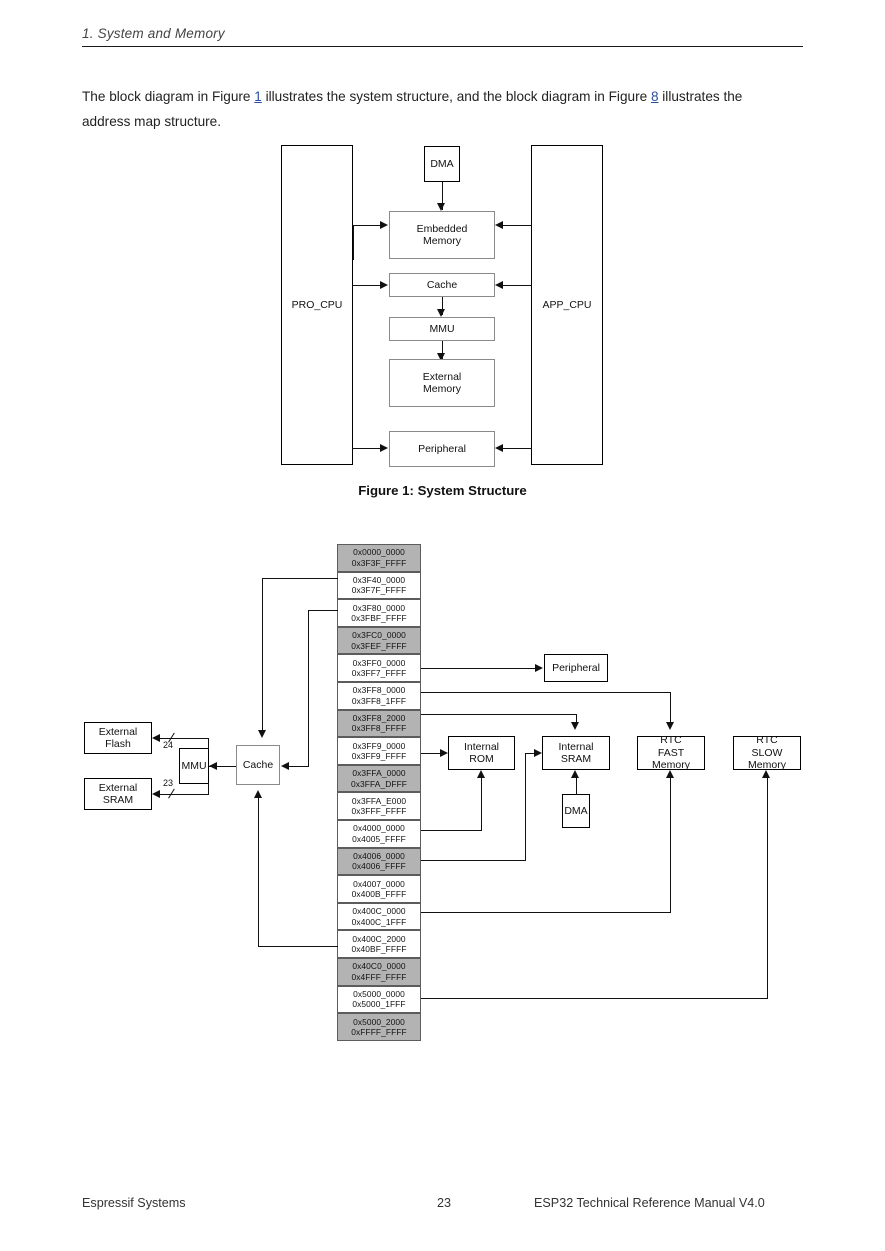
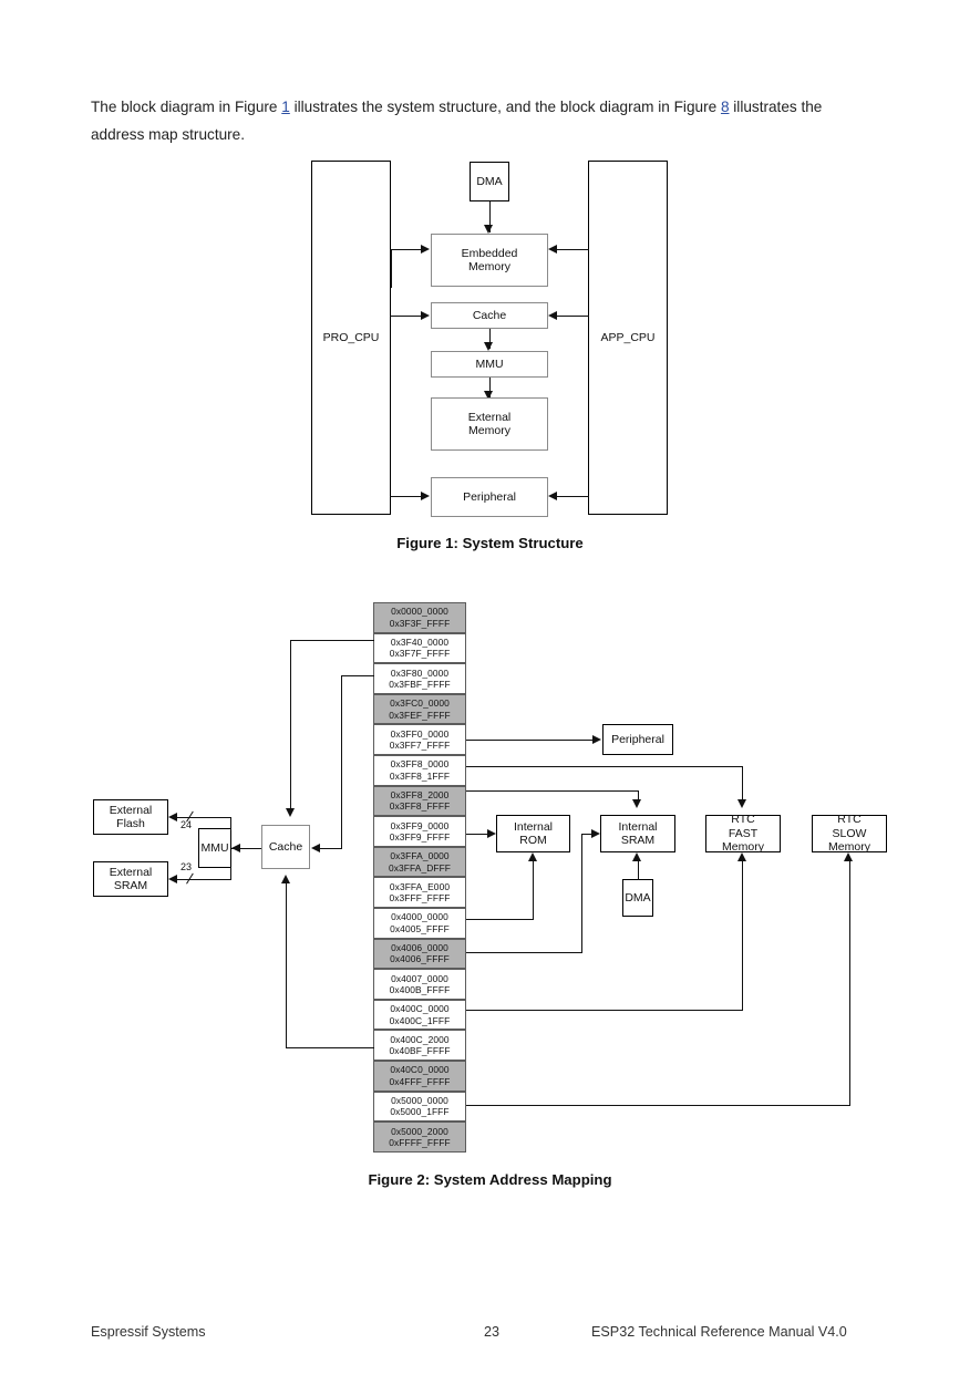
- 1. System and Memory
  The block diagram in Figure 1 illustrates the system structure, and the block diagram in Figure 8 illustrates the
  address map structure.
  PRO_CPU
  APP_CPU
  DMA
  Embedded
  Memory
  Cache
  MMU
  External
  Memory
  Peripheral
  Figure 1: System Structure
  0x0000_0000
  0x3F3F_FFFF
  0x3F40_0000
  0x3F7F_FFFF
  0x3F80_0000
  0x3FBF_FFFF
  0x3FC0_0000
  0x3FEF_FFFF
  0x3FF0_0000
  0x3FF7_FFFF
  0x3FF8_0000
  0x3FF8_1FFF
  0x3FF8_2000
  0x3FF8_FFFF
  0x3FF9_0000
  0x3FF9_FFFF
  0x3FFA_0000
  0x3FFA_DFFF
  0x3FFA_E000
  0x3FFF_FFFF
  0x4000_0000
  0x4005_FFFF
  0x4006_0000
  0x4006_FFFF
  0x4007_0000
  0x400B_FFFF
  0x400C_0000
  0x400C_1FFF
  0x400C_2000
  0x40BF_FFFF
  0x40C0_0000
  0x4FFF_FFFF
  0x5000_0000
  0x5000_1FFF
  0x5000_2000
  0xFFFF_FFFF
  External
  Flash
  External
  SRAM
  MMU
  24
  23
  Cache
  Peripheral
  Internal
  ROM
  Internal
  SRAM
  DMA
  RTC
  FAST Memory
  RTC
  SLOW Memory
+ Figure 2: System Address Mapping
  Espressif Systems
  23
  ESP32 Technical Reference Manual V4.0
